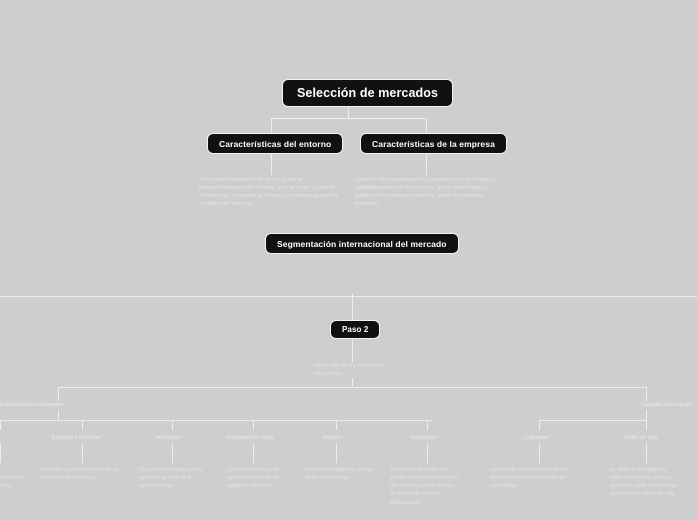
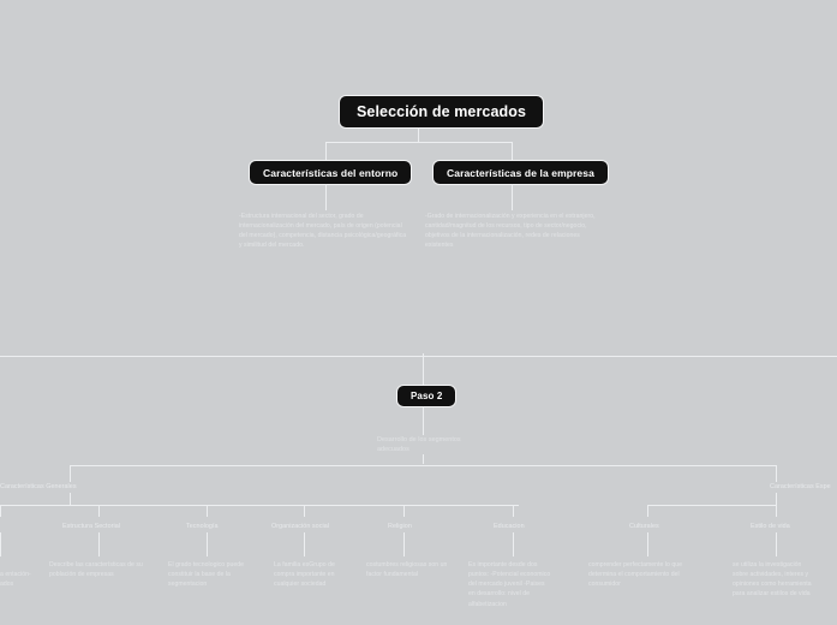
  Selección de mercados
  Características del entorno
  Características de la empresa
- Segmentación internacional del mercado
  Paso 2
